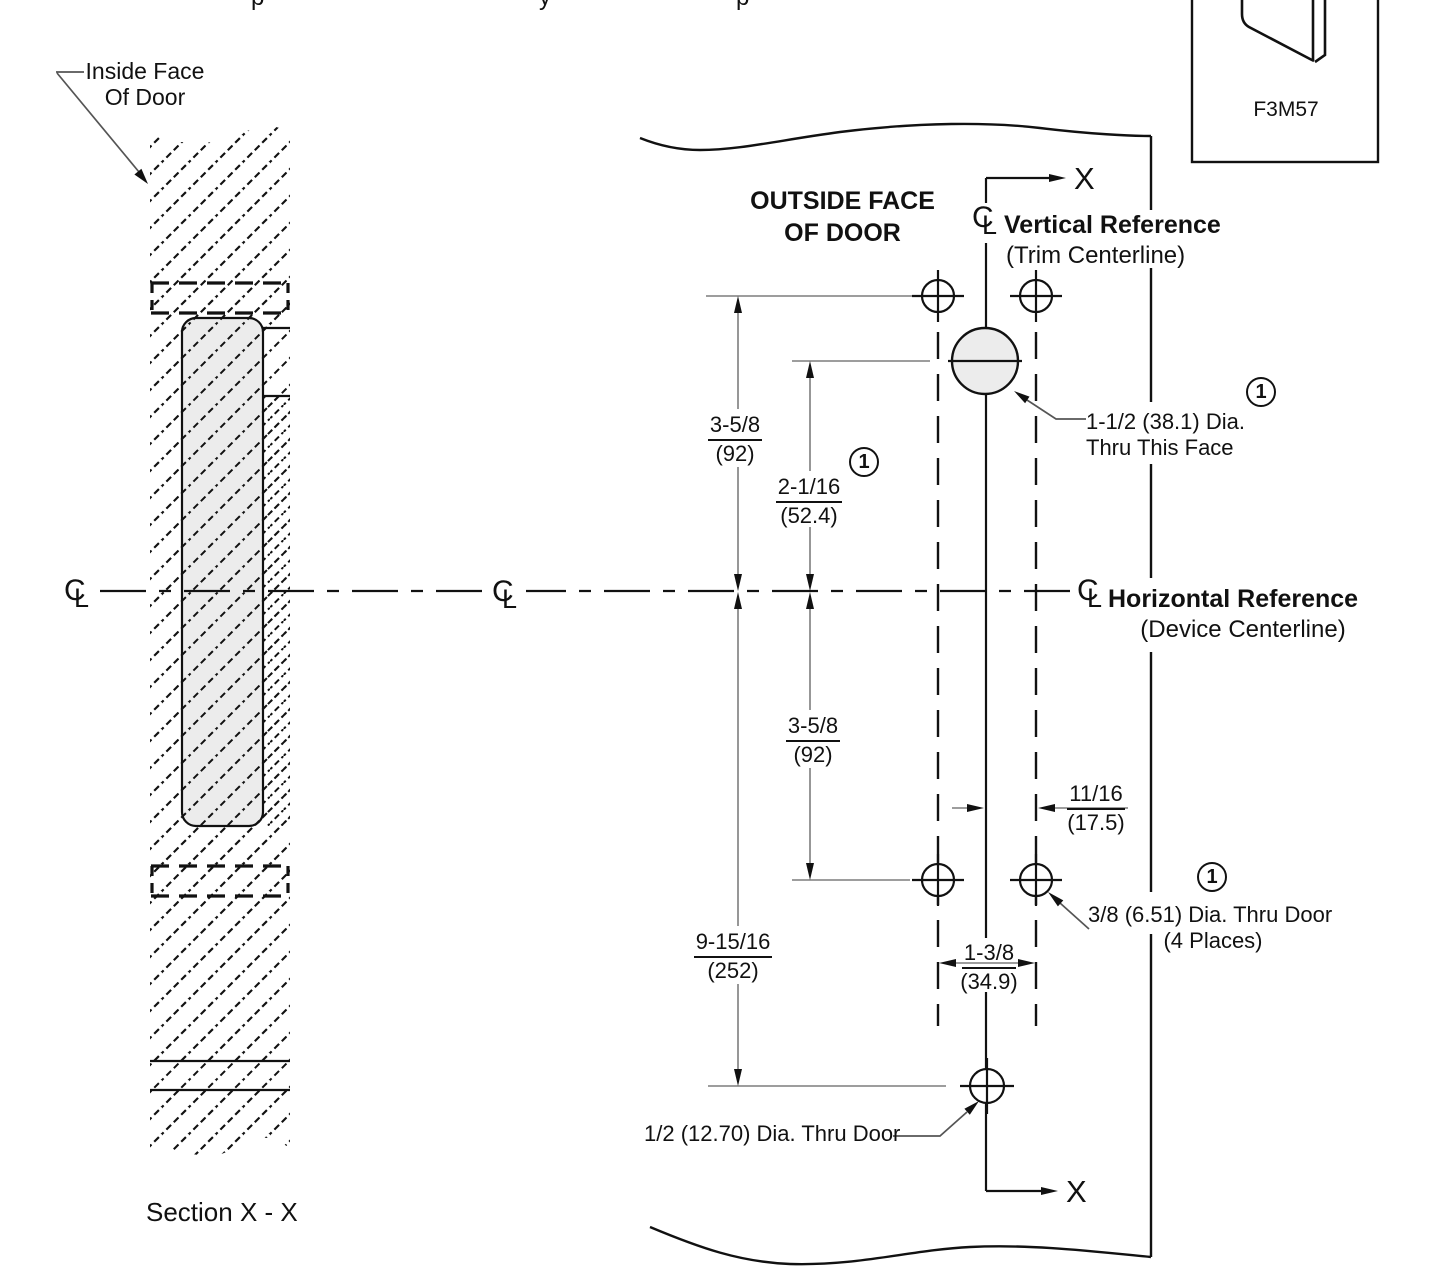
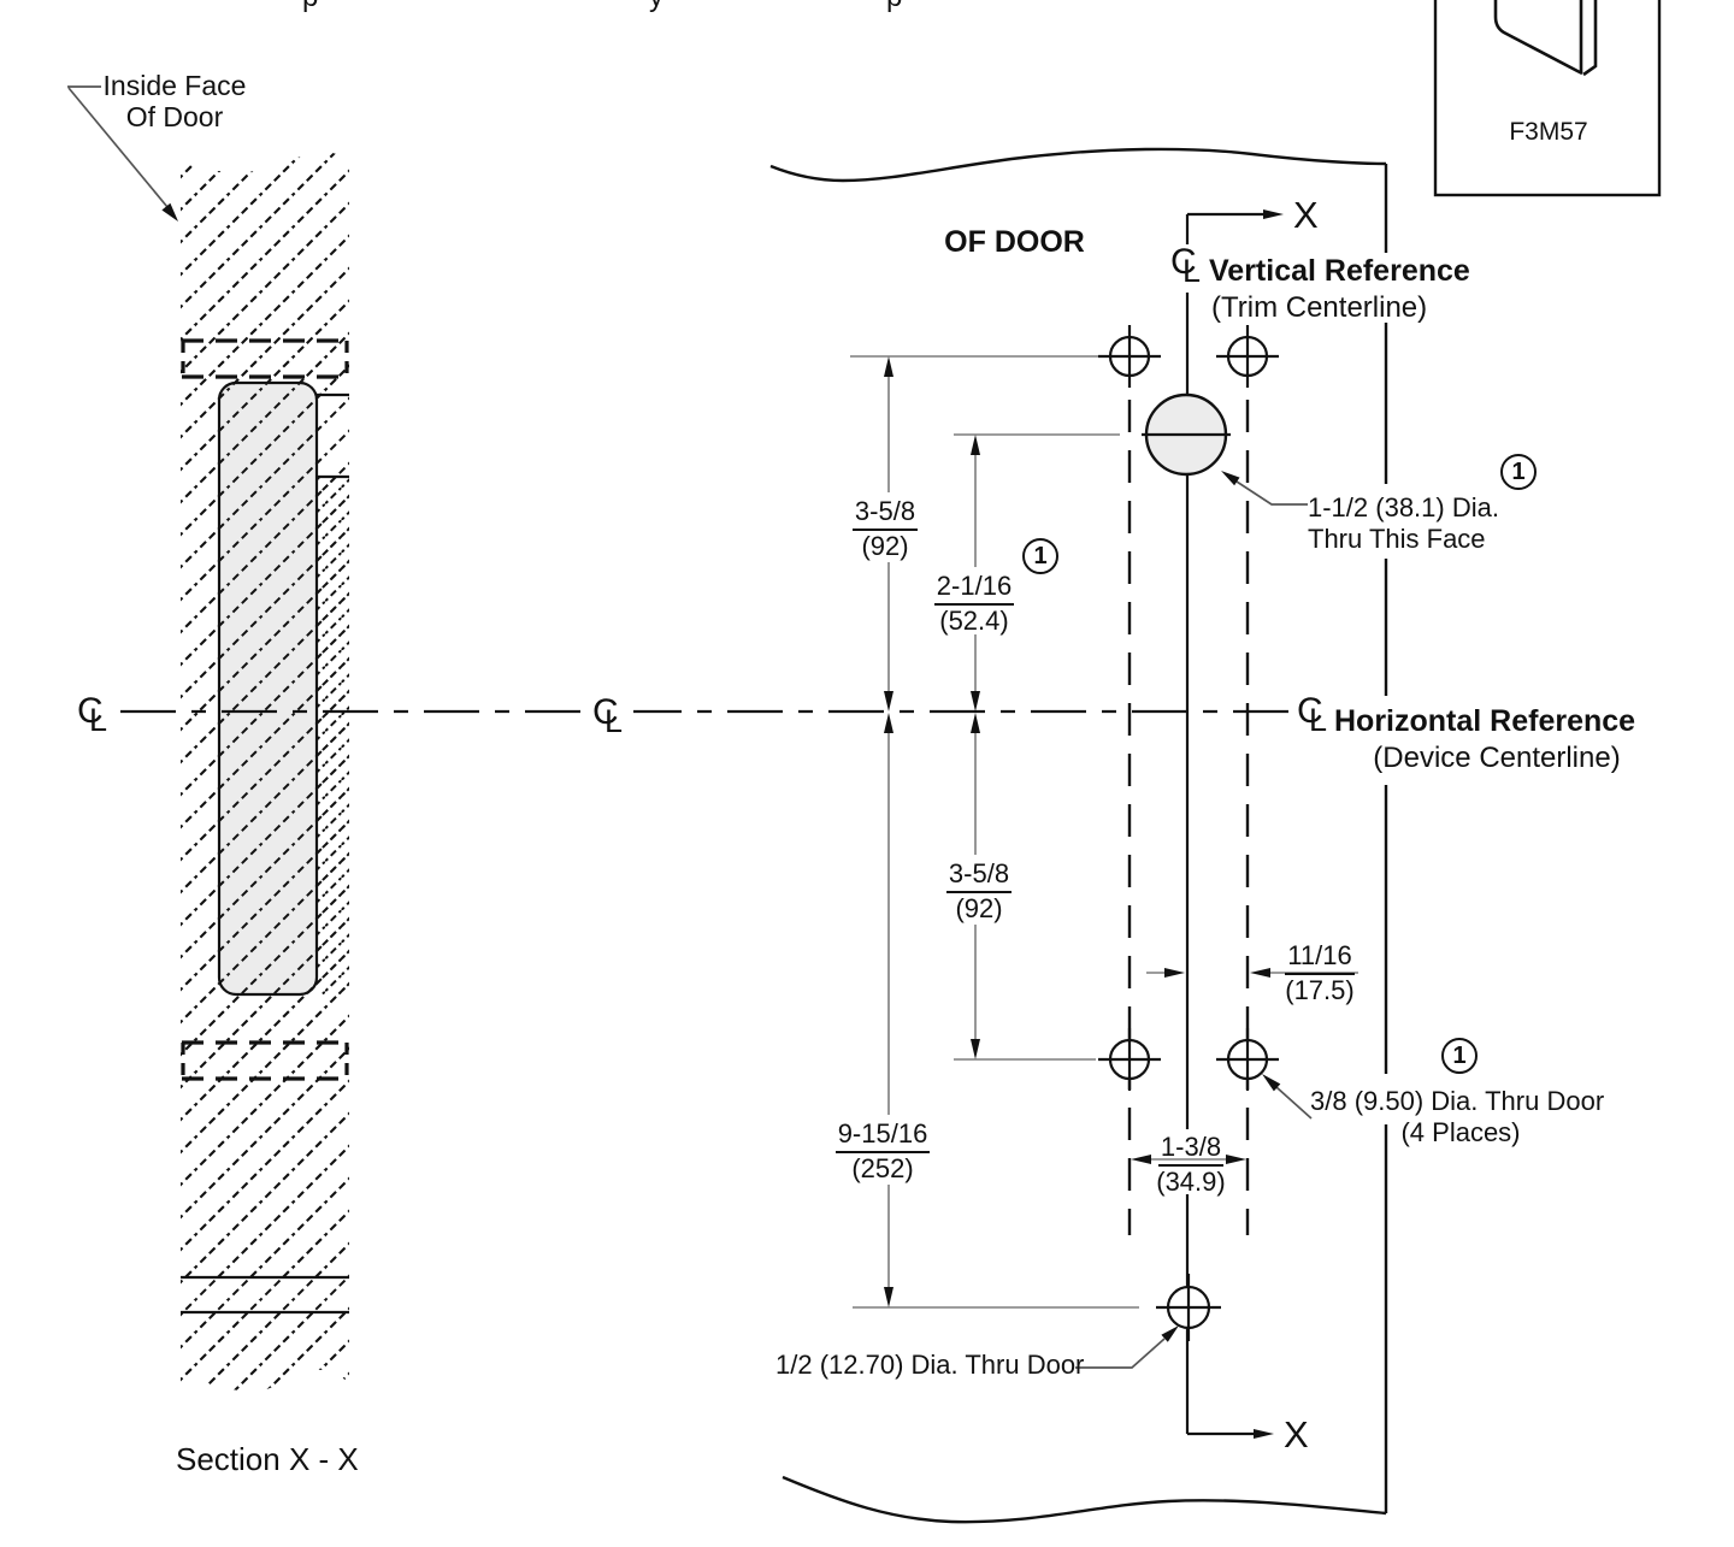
  Inside Face
  Of Door
  Section X - X
  C
  L
  C
  L
  C
  L
  C
  L
- OUTSIDE FACE
  OF DOOR
  X
  X
  Vertical Reference
  (Trim Centerline)
  Horizontal Reference
  (Device Centerline)
  3-5/8
  (92)
  2-1/16
  (52.4)
  3-5/8
  (92)
  9-15/16
  (252)
  11/16
  (17.5)
  1-3/8
  (34.9)
  1-1/2 (38.1) Dia.
  Thru This Face
- 3/8 (6.51) Dia. Thru Door
+ 3/8 (9.50) Dia. Thru Door
  (4 Places)
  1/2 (12.70) Dia. Thru Door
  1
  1
  1
  F3M57
